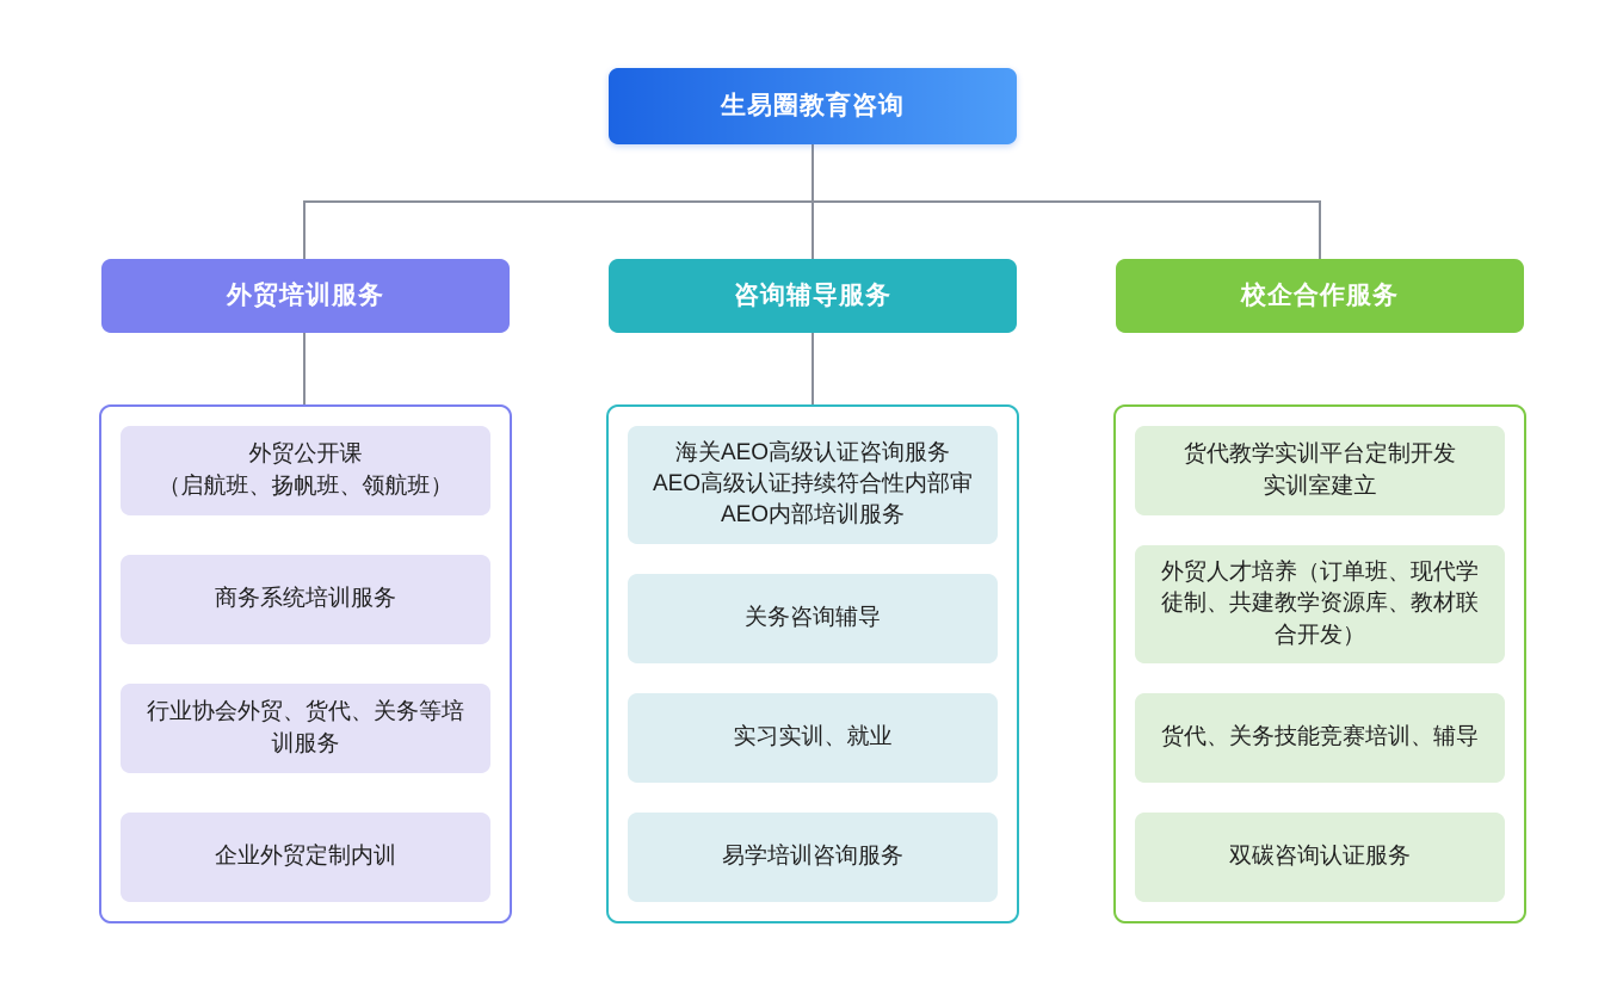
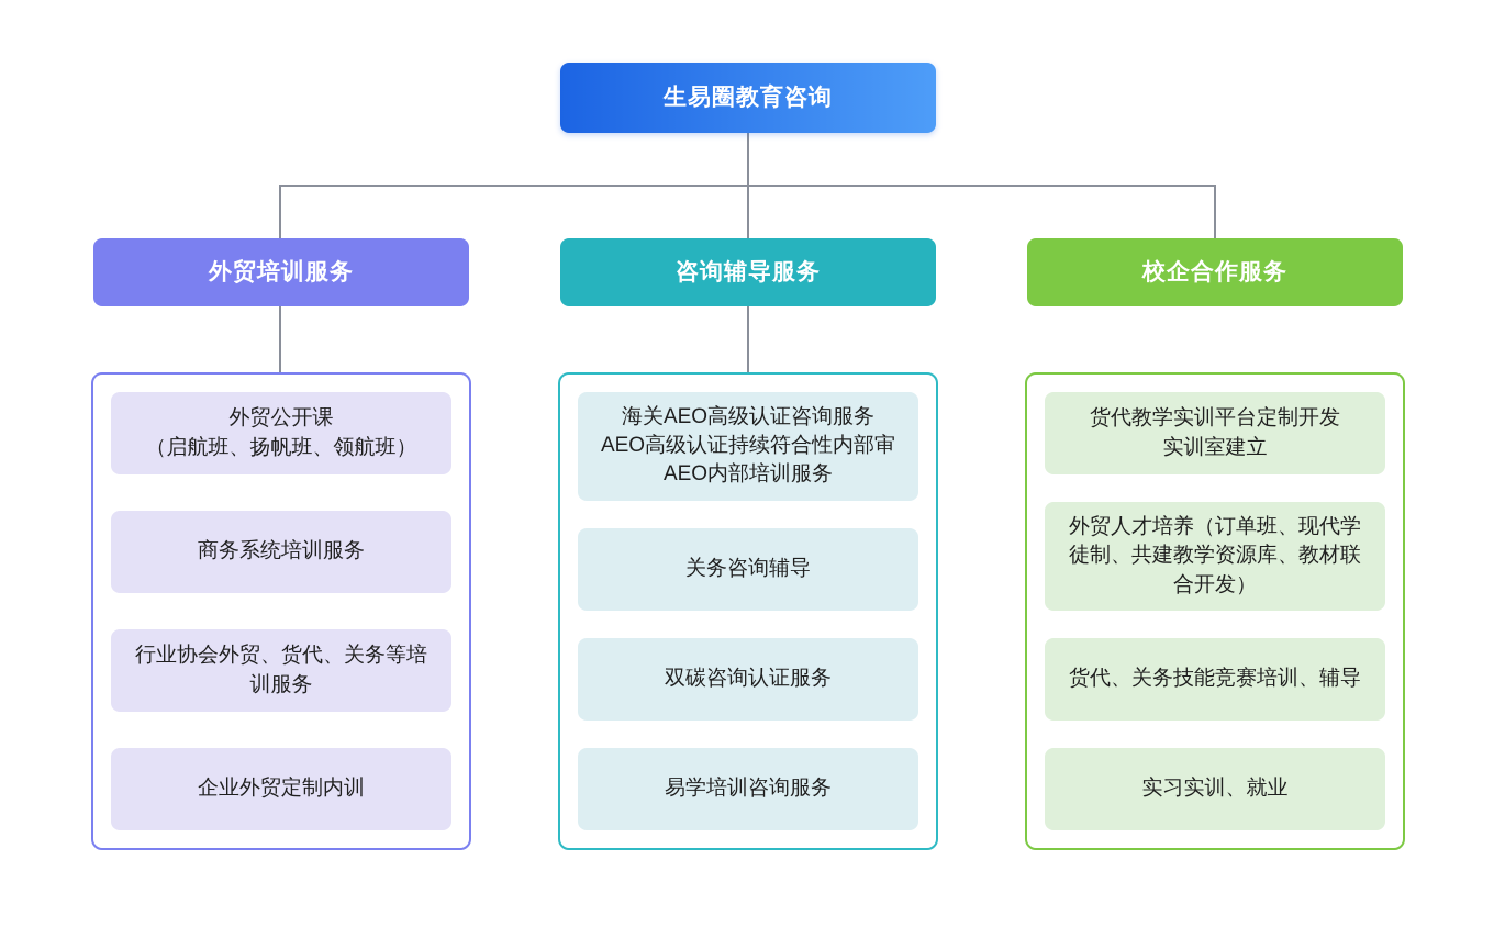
  生易圈教育咨询
  外贸培训服务
  咨询辅导服务
  校企合作服务
  外贸公开课
  （启航班、扬帆班、领航班）
  商务系统培训服务
  行业协会外贸、货代、关务等培
  训服务
  企业外贸定制内训
  海关AEO高级认证咨询服务
  AEO高级认证持续符合性内部审
  AEO内部培训服务
  关务咨询辅导
- 实习实训、就业
+ 双碳咨询认证服务
  易学培训咨询服务
  货代教学实训平台定制开发
  实训室建立
  外贸人才培养（订单班、现代学
  徒制、共建教学资源库、教材联
  合开发）
  货代、关务技能竞赛培训、辅导
- 双碳咨询认证服务
+ 实习实训、就业
